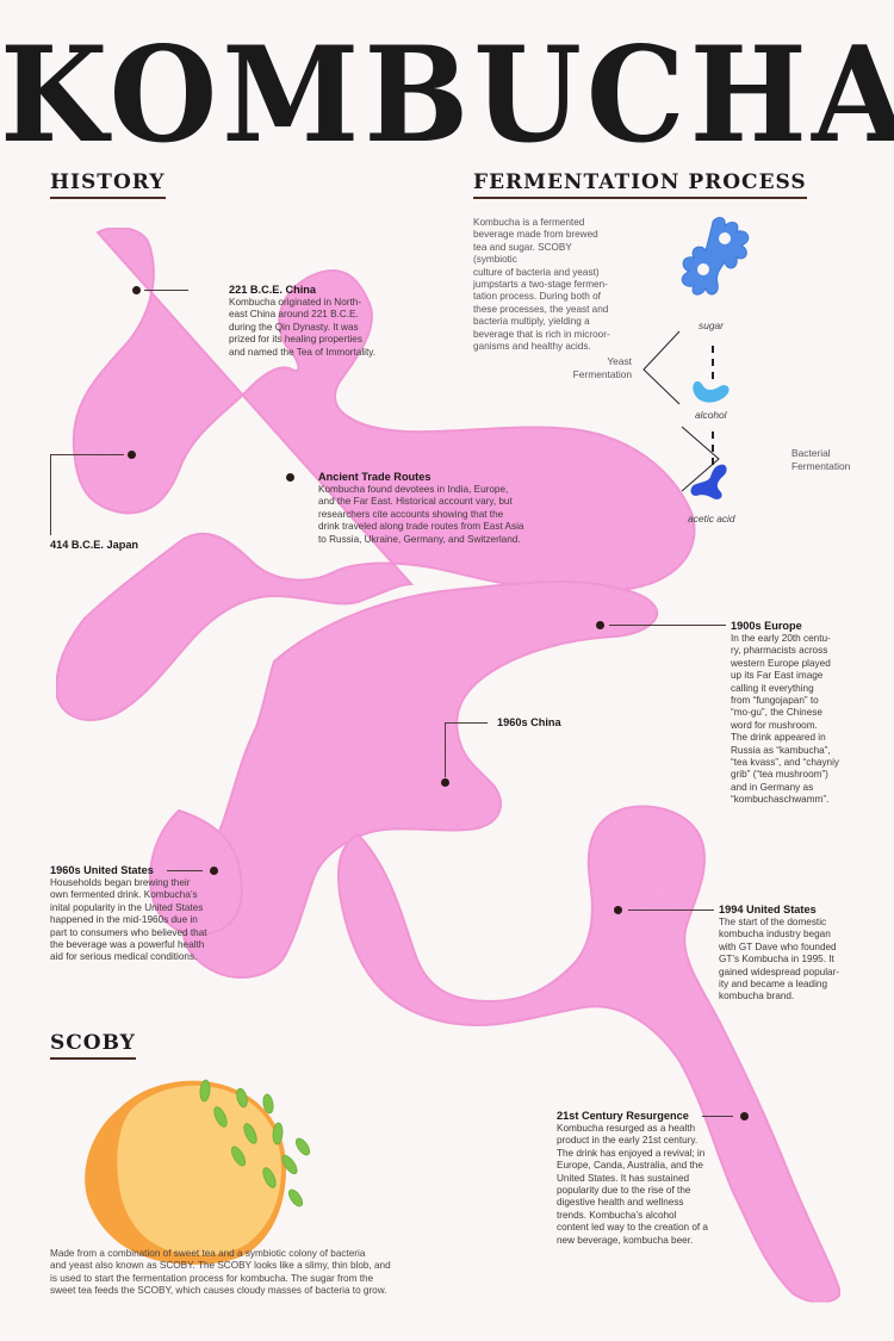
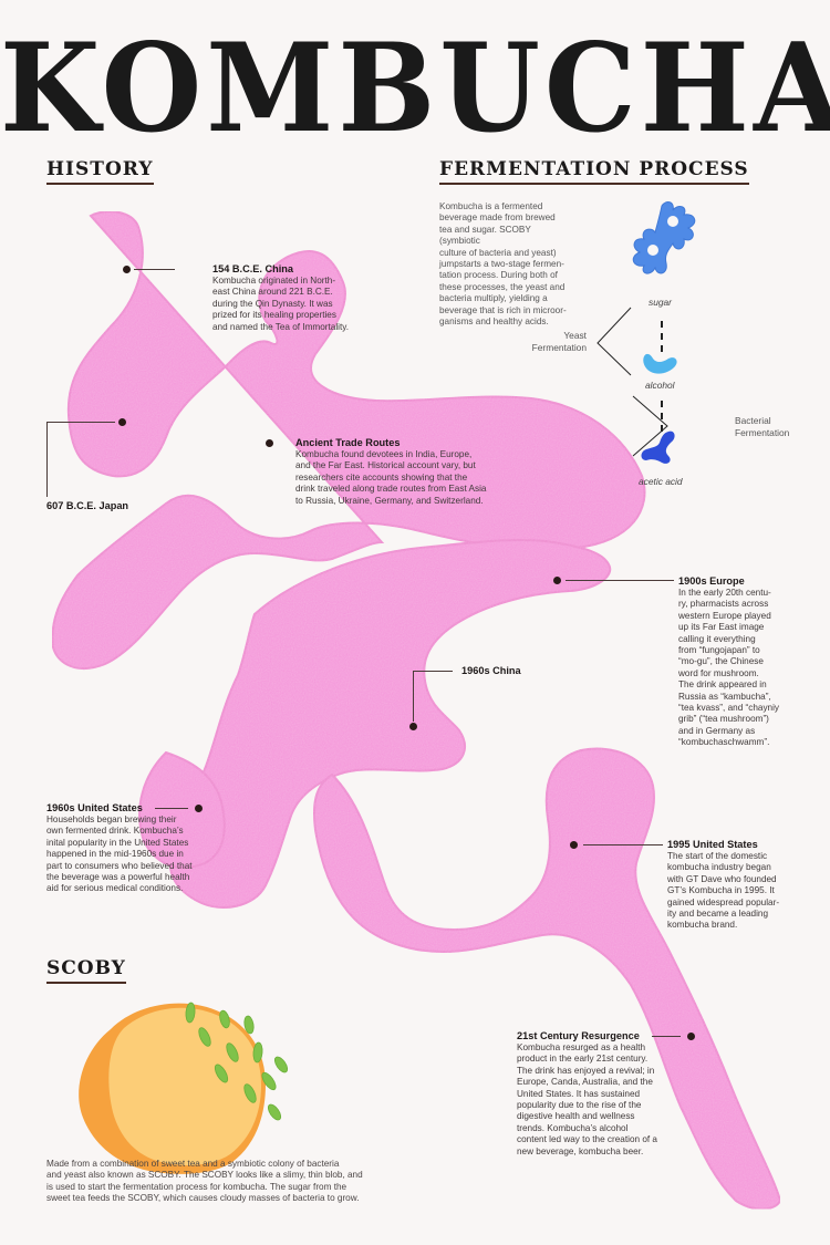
  KOMBUCHA
  HISTORY
  FERMENTATION PROCESS
  SCOBY
  Kombucha is a fermented
  beverage made from brewed
  tea and sugar. SCOBY (symbiotic
  culture of bacteria and yeast)
  jumpstarts a two-stage fermen-
  tation process. During both of
  these processes, the yeast and
  bacteria multiply, yielding a
  beverage that is rich in microor-
  ganisms and healthy acids.
  sugar
  alcohol
  acetic acid
  Yeast
  Fermentation
  Bacterial
  Fermentation
- 221 B.C.E. China
+ 154 B.C.E. China
  Kombucha originated in North-
  east China around 221 B.C.E.
  during the Qin Dynasty. It was
  prized for its healing properties
  and named the Tea of Immortality.
- 414 B.C.E. Japan
+ 607 B.C.E. Japan
  Ancient Trade Routes
  Kombucha found devotees in India, Europe,
  and the Far East. Historical account vary, but
  researchers cite accounts showing that the
  drink traveled along trade routes from East Asia
  to Russia, Ukraine, Germany, and Switzerland.
  1900s Europe
  In the early 20th centu-
  ry, pharmacists across
  western Europe played
  up its Far East image
  calling it everything
  from “fungojapan” to
  “mo-gu”, the Chinese
  word for mushroom.
  The drink appeared in
  Russia as “kambucha”,
  “tea kvass”, and “chayniy
  grib” (“tea mushroom”)
  and in Germany as
  “kombuchaschwamm”.
  1960s China
  1960s United States
  Households began brewing their
  own fermented drink. Kombucha’s
  inital popularity in the United States
  happened in the mid-1960s due in
  part to consumers who believed that
  the beverage was a powerful health
  aid for serious medical conditions.
- 1994 United States
+ 1995 United States
  The start of the domestic
  kombucha industry began
  with GT Dave who founded
  GT’s Kombucha in 1995. It
  gained widespread popular-
  ity and became a leading
  kombucha brand.
  21st Century Resurgence
  Kombucha resurged as a health
  product in the early 21st century.
  The drink has enjoyed a revival; in
  Europe, Canda, Australia, and the
  United States. It has sustained
  popularity due to the rise of the
  digestive health and wellness
  trends. Kombucha’s alcohol
  content led way to the creation of a
  new beverage, kombucha beer.
  Made from a combination of sweet tea and a symbiotic colony of bacteria
  and yeast also known as SCOBY. The SCOBY looks like a slimy, thin blob, and
  is used to start the fermentation process for kombucha. The sugar from the
  sweet tea feeds the SCOBY, which causes cloudy masses of bacteria to grow.
